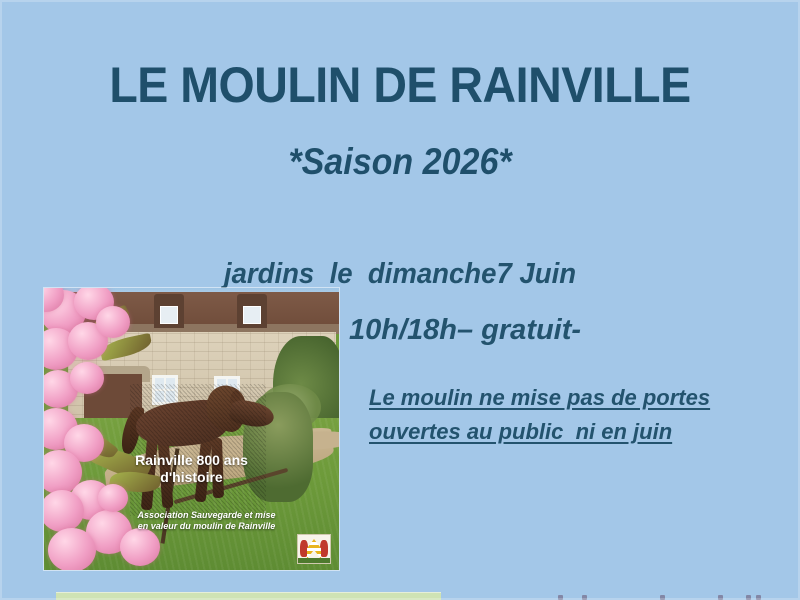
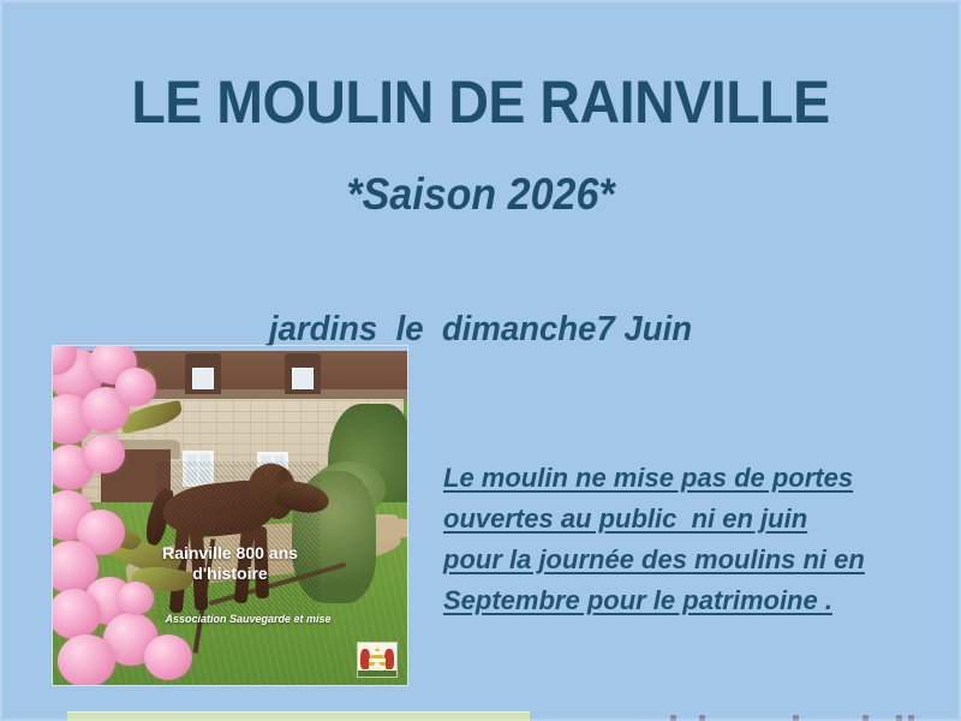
  LE MOULIN DE RAINVILLE
  *Saison 2026*
  jardins le dimanche7 Juin
- 10h/18h– gratuit-
  Le moulin ne mise pas de portes
  ouvertes au public ni en juin
+ pour la journée des moulins ni en
+ Septembre pour le patrimoine .
  Rainville 800 ans
  d'histoire
  Association Sauvegarde et mise
- en valeur du moulin de Rainville
